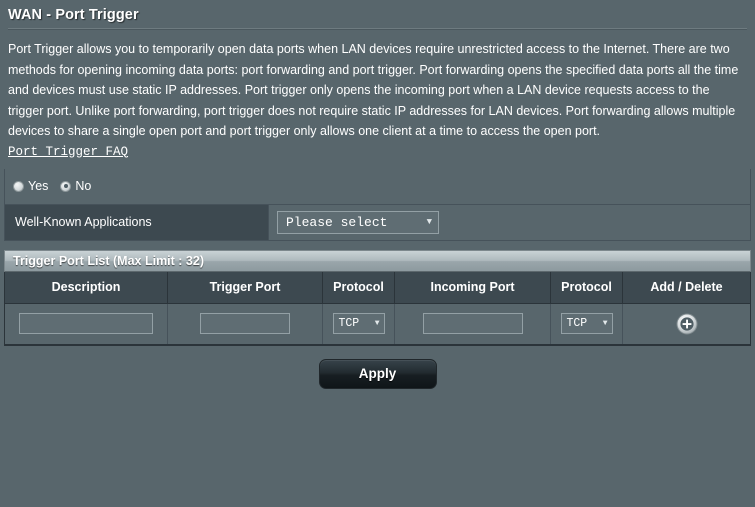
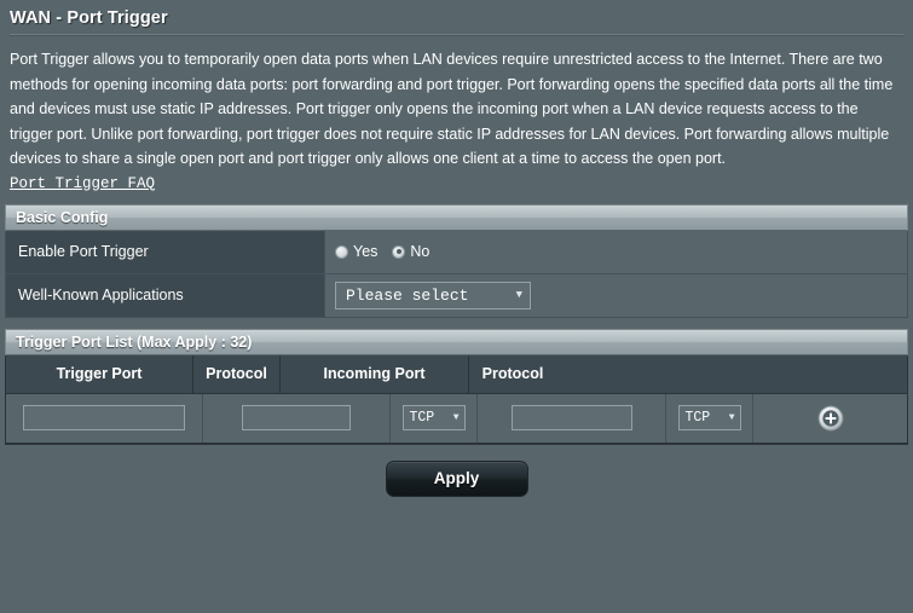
  WAN - Port Trigger
  Port Trigger allows you to temporarily open data ports when LAN devices require unrestricted access to the Internet. There are two methods for opening incoming data ports: port forwarding and port trigger. Port forwarding opens the specified data ports all the time and devices must use static IP addresses. Port trigger only opens the incoming port when a LAN device requests access to the trigger port. Unlike port forwarding, port trigger does not require static IP addresses for LAN devices. Port forwarding allows multiple devices to share a single open port and port trigger only allows one client at a time to access the open port.
  Port Trigger FAQ
+ Basic Config
+ Enable Port Trigger
  Yes
  No
  Well-Known Applications
  Please select
  ▼
- Trigger Port List (Max Limit : 32)
+ Trigger Port List (Max Apply : 32)
- Description
  Trigger Port
  Protocol
  Incoming Port
  Protocol
- Add / Delete
  TCP
  ▼
  TCP
  ▼
  Apply
